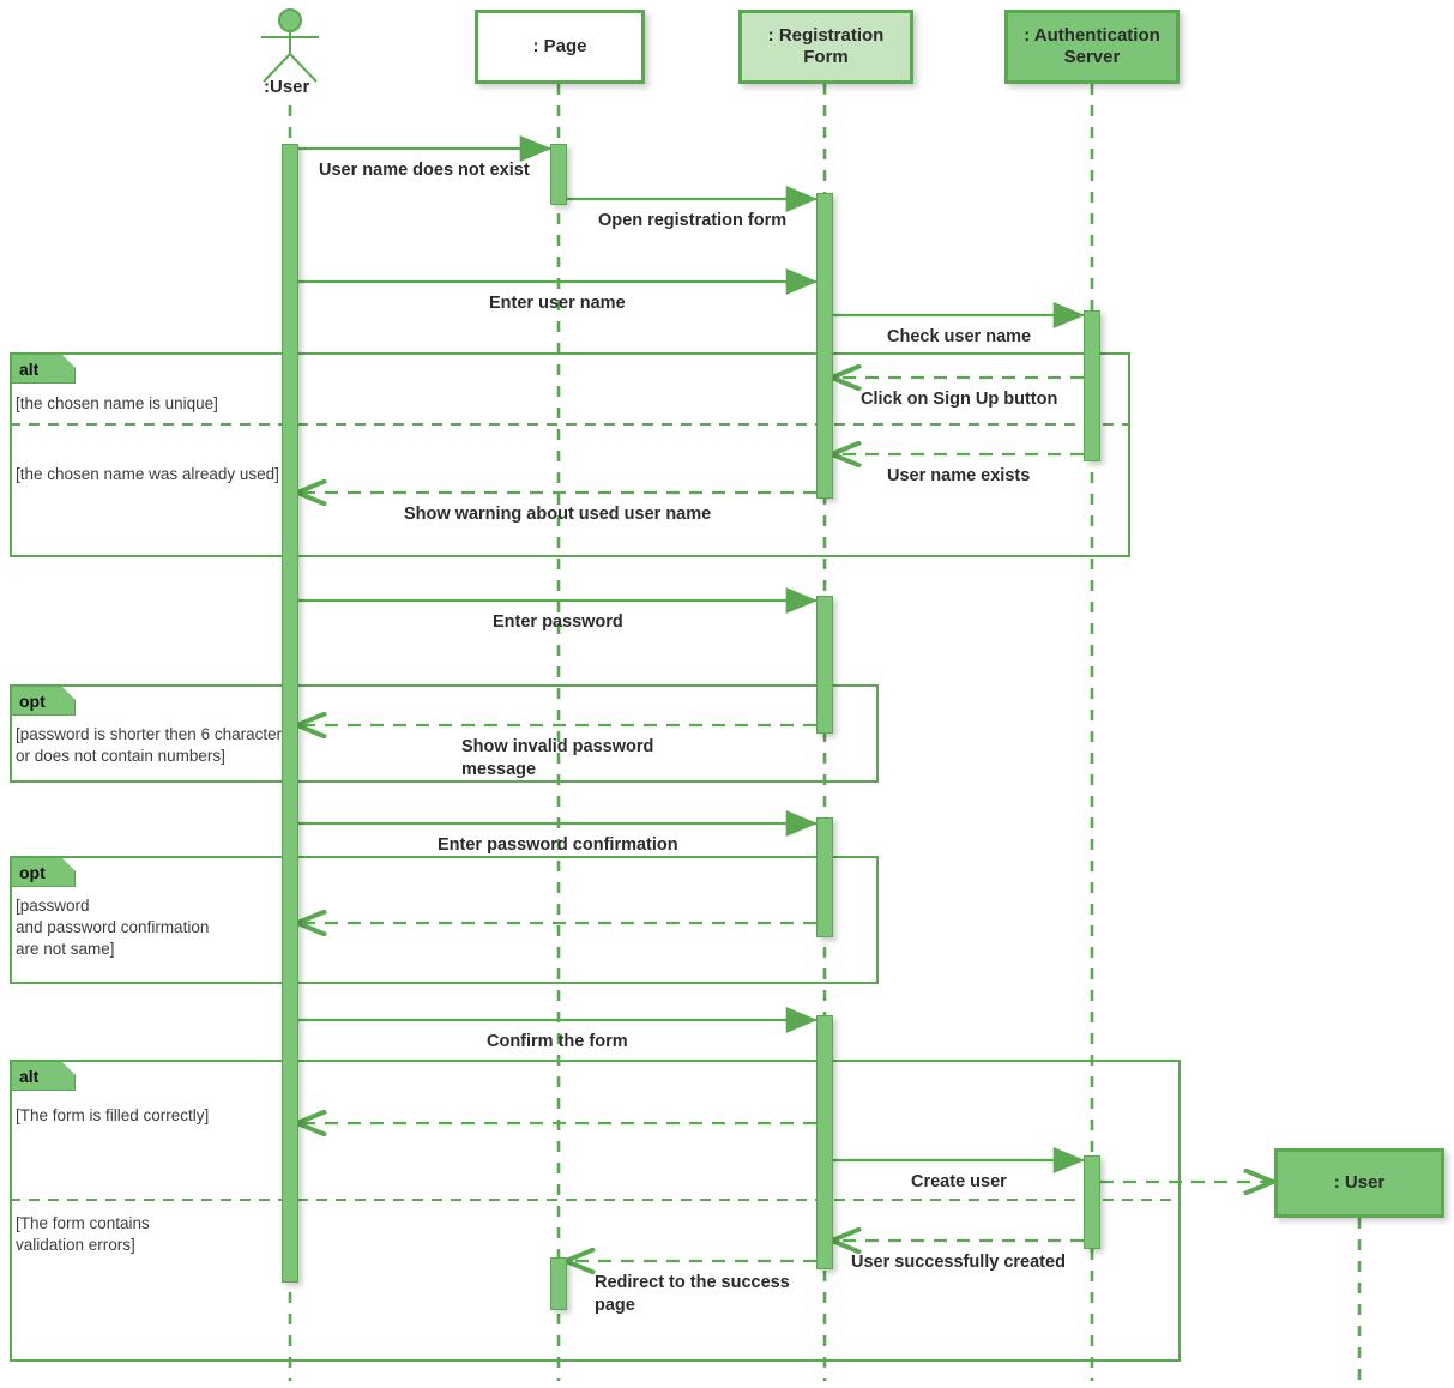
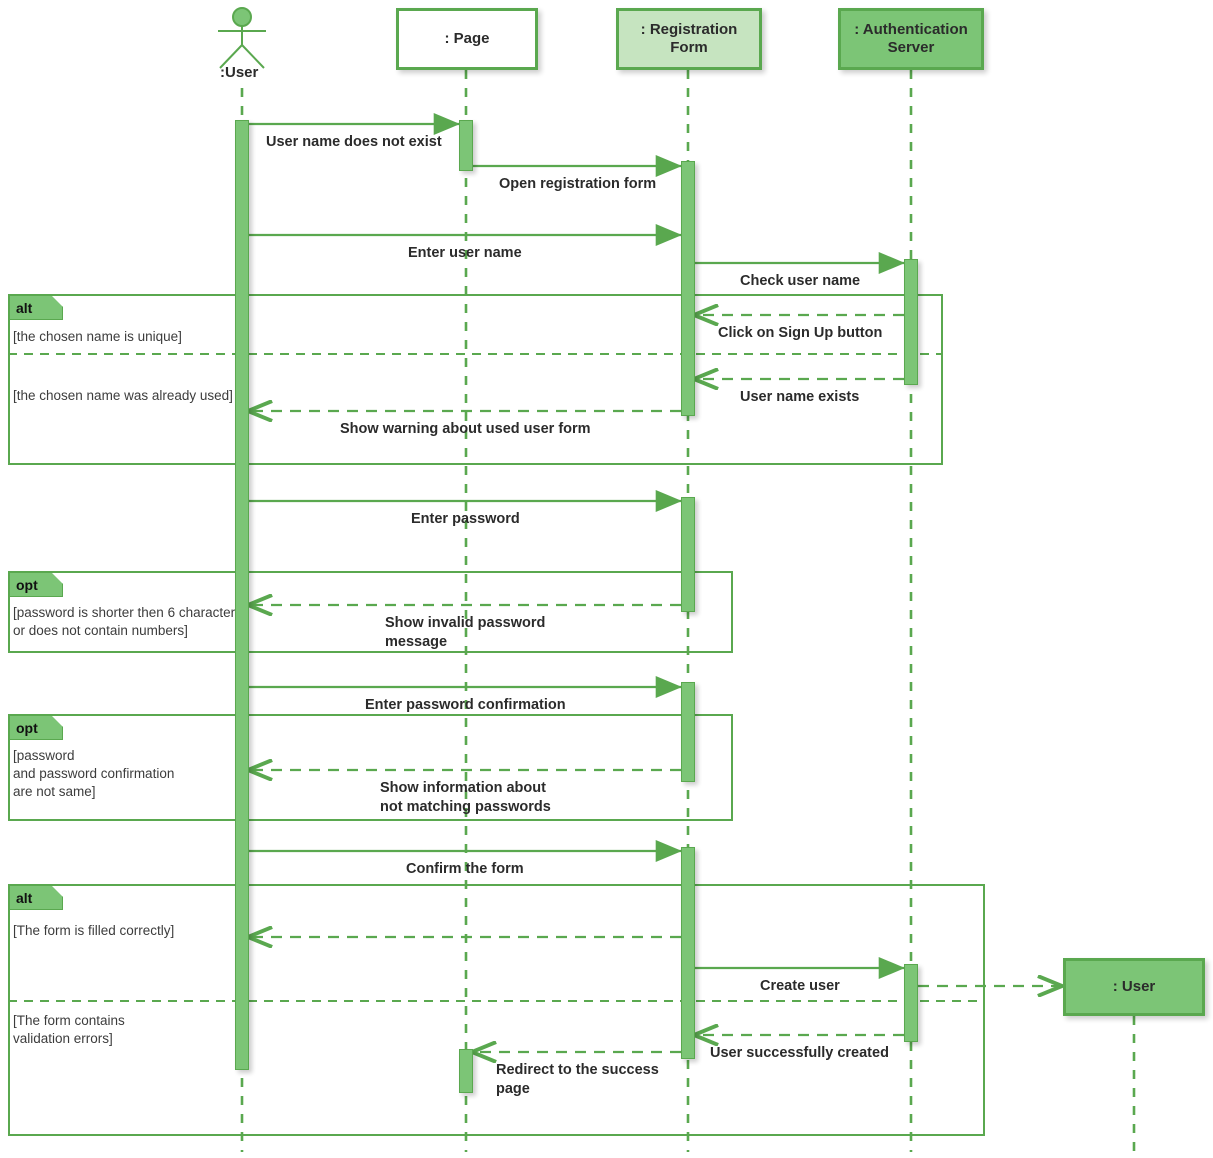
  :User
  : Page
  : Registration
  Form
  : Authentication
  Server
  : User
  alt
  [the chosen name is unique]
  [the chosen name was already used]
  opt
  [password is shorter then 6 character
  or does not contain numbers]
  opt
  [password
  and password confirmation
  are not same]
  alt
  [The form is filled correctly]
  [The form contains
  validation errors]
  User name does not exist
  Open registration form
  Enter user name
  Check user name
  Click on Sign Up button
  User name exists
- Show warning about used user name
+ Show warning about used user form
  Enter password
  Show invalid password
  message
  Enter password confirmation
+ Show information about
+ not matching passwords
  Confirm the form
  Create user
  User successfully created
  Redirect to the success
  page
